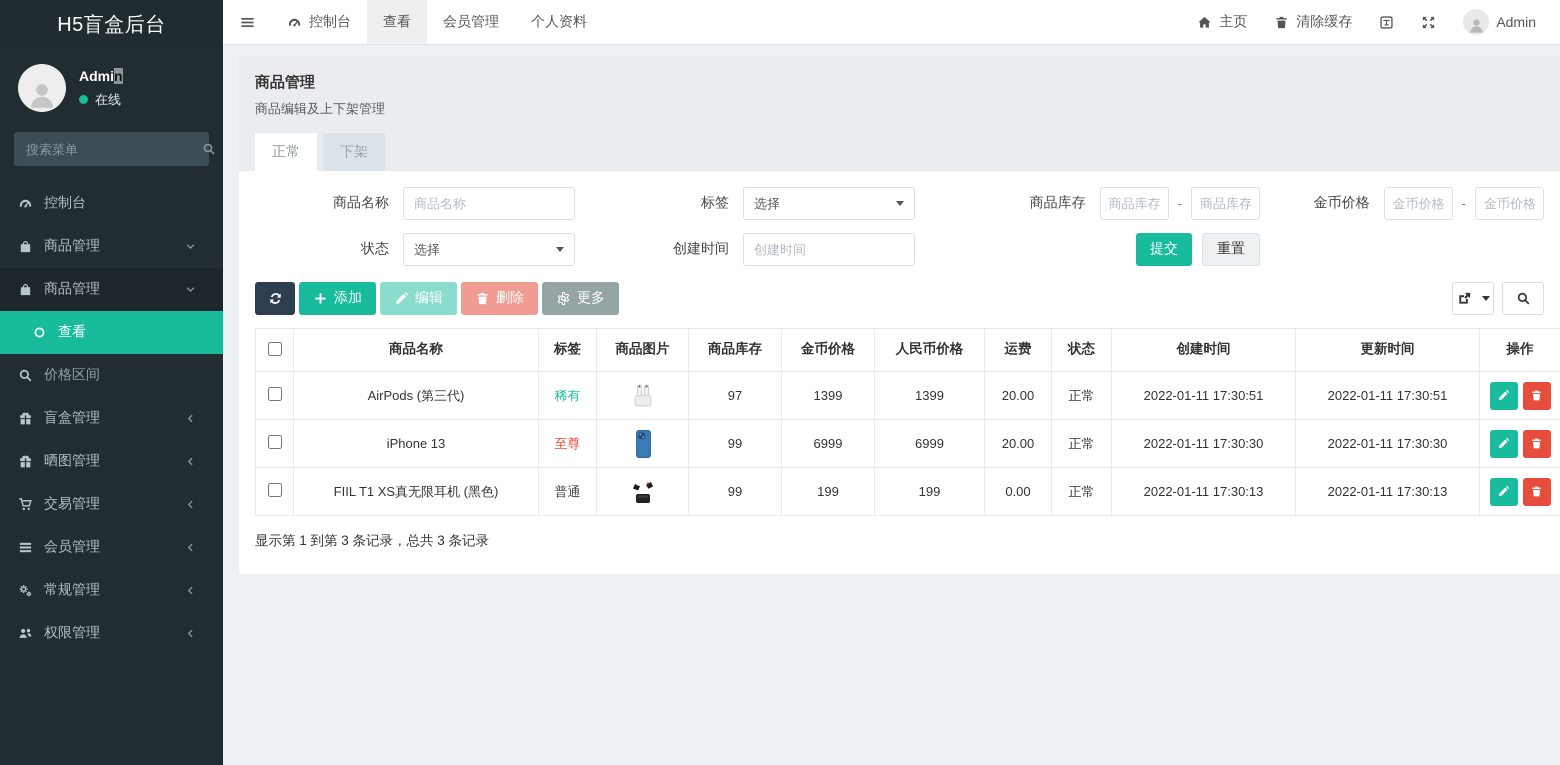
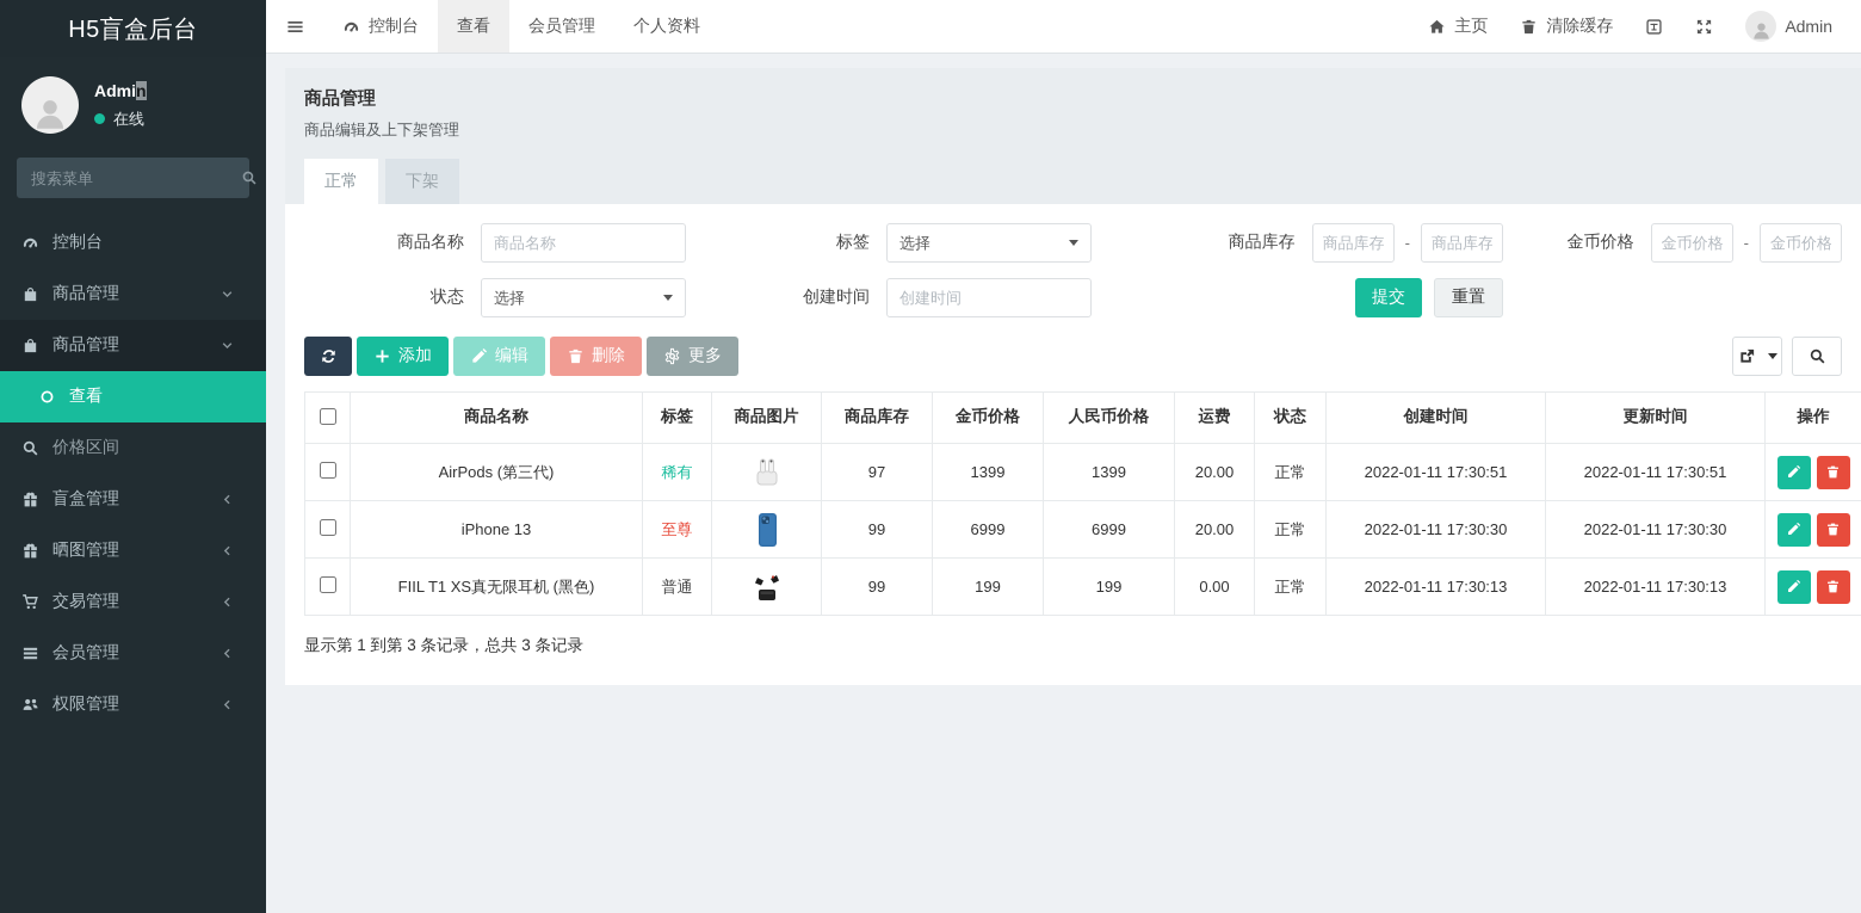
  H5盲盒后台
  Admin
  在线
  搜索菜单
  控制台
  商品管理
  商品管理
  查看
  价格区间
  盲盒管理
  晒图管理
  交易管理
  会员管理
- 常规管理
  权限管理
  控制台
  查看
  会员管理
  个人资料
  主页
  清除缓存
  Admin
  商品管理
  商品编辑及上下架管理
  正常
  下架
  商品名称
  商品名称
  标签
  选择
  商品库存
  商品库存
  -
  商品库存
  金币价格
  金币价格
  -
  金币价格
  状态
  选择
  创建时间
  创建时间
  提交
  重置
  添加
  编辑
  删除
  更多
  	商品名称	标签	商品图片	商品库存	金币价格	人民币价格	运费	状态	创建时间	更新时间	操作
  	AirPods (第三代)	稀有		97	1399	1399	20.00	正常	2022-01-11 17:30:51	2022-01-11 17:30:51
  	iPhone 13	至尊		99	6999	6999	20.00	正常	2022-01-11 17:30:30	2022-01-11 17:30:30
  	FIIL T1 XS真无限耳机 (黑色)	普通		99	199	199	0.00	正常	2022-01-11 17:30:13	2022-01-11 17:30:13
  显示第 1 到第 3 条记录，总共 3 条记录
